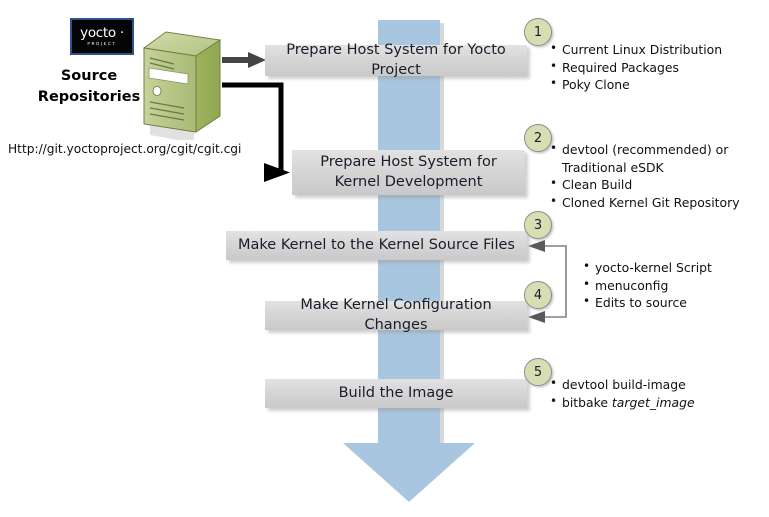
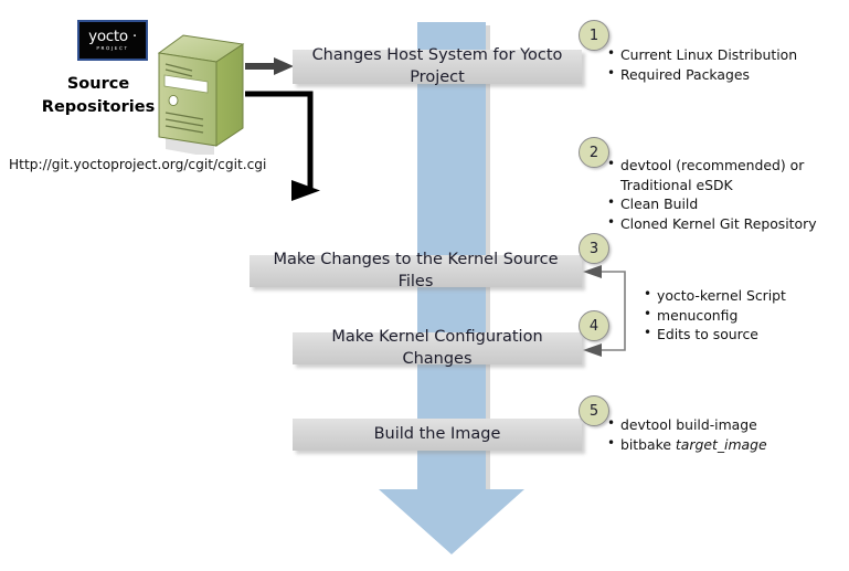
  yocto ·
  Source
  Repositories
  Http://git.yoctoproject.org/cgit/cgit.cgi
- Prepare Host System for Yocto Project
+ Changes Host System for Yocto Project
- Prepare Host System for Kernel Development
- Make Kernel to the Kernel Source Files
+ Make Changes to the Kernel Source Files
  Make Kernel Configuration Changes
  Build the Image
  1
  2
  3
  4
  5
  Current Linux Distribution
  Required Packages
- Poky Clone
  devtool (recommended) or
  Traditional eSDK
  Clean Build
  Cloned Kernel Git Repository
  yocto-kernel Script
  menuconfig
  Edits to source
  devtool build-image
  bitbake target_image
